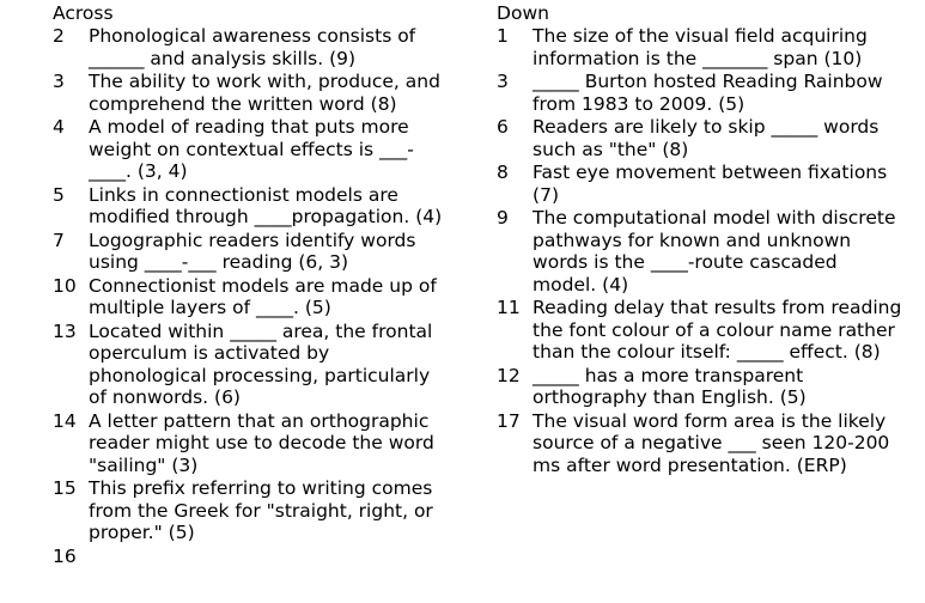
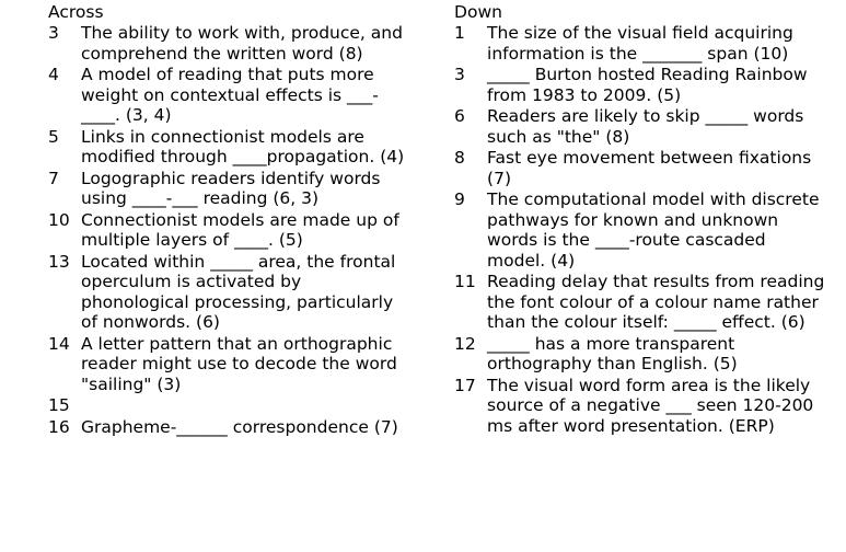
  Across
- 2
- Phonological awareness consists of ______ and analysis skills. (9)
  3
  The ability to work with, produce, and comprehend the written word (8)
  4
  A model of reading that puts more weight on contextual effects is ___-____. (3, 4)
  5
  Links in connectionist models are modified through ____propagation. (4)
  7
  Logographic readers identify words using ____-___ reading (6, 3)
  10
  Connectionist models are made up of multiple layers of ____. (5)
  13
  Located within _____ area, the frontal operculum is activated by phonological processing, particularly of nonwords. (6)
  14
  A letter pattern that an orthographic reader might use to decode the word "sailing" (3)
  15
- This prefix referring to writing comes from the Greek for "straight, right, or proper." (5)
  16
+ Grapheme-______ correspondence (7)
  Down
  1
  The size of the visual field acquiring information is the _______ span (10)
  3
  _____ Burton hosted Reading Rainbow from 1983 to 2009. (5)
  6
  Readers are likely to skip _____ words such as "the" (8)
  8
  Fast eye movement between fixations (7)
  9
  The computational model with discrete pathways for known and unknown words is the ____-route cascaded model. (4)
  11
- Reading delay that results from reading the font colour of a colour name rather than the colour itself: _____ effect. (8)
+ Reading delay that results from reading the font colour of a colour name rather than the colour itself: _____ effect. (6)
  12
  _____ has a more transparent orthography than English. (5)
  17
  The visual word form area is the likely source of a negative ___ seen 120-200 ms after word presentation. (ERP)
